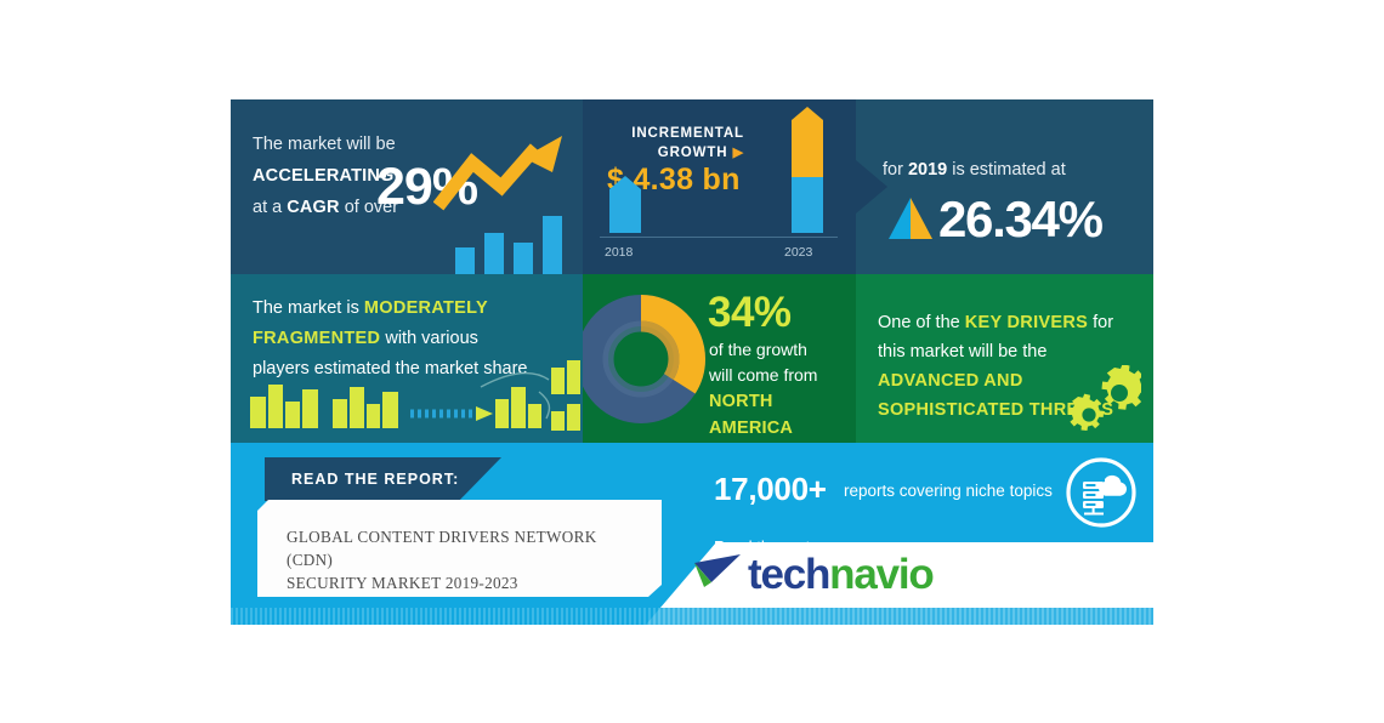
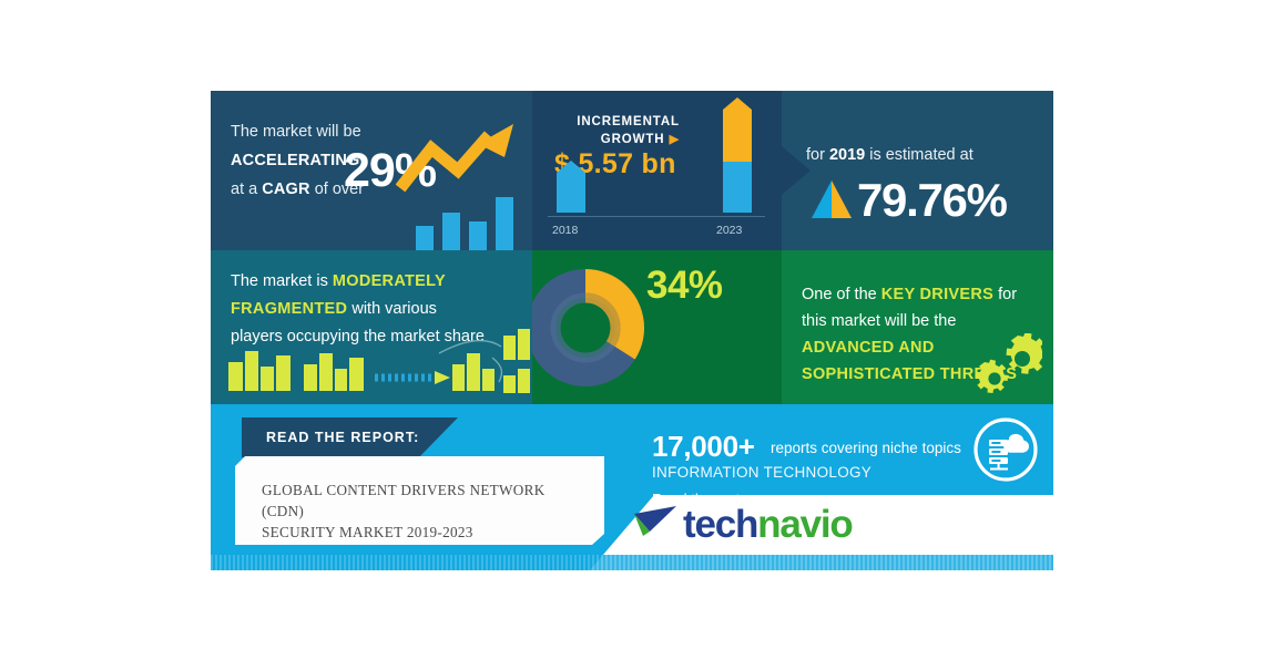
  The market will be ACCELERATING
  at a CAGR of over
  INCREMENTAL
  GROWTH ▶
- $ 4.38 bn
+ $ 5.57 bn
  2018
  2023
  for 2019 is estimated at
- 26.34%
+ 79.76%
  The market is MODERATELY
  FRAGMENTED with various
- players estimated the market share
+ players occupying the market share
  34%
- of the growth
- will come from
- NORTH AMERICA
  One of the KEY DRIVERS for
  this market will be the
  ADVANCED AND
  SOPHISTICATED THRS
  READ THE REPORT:
  GLOBAL CONTENT DRIVERS NETWORK (CDN)
  SECURITY MARKET 2019-2023
  17,000+
  reports covering niche topics
+ INFORMATION TECHNOLOGY
  tech
  navio
